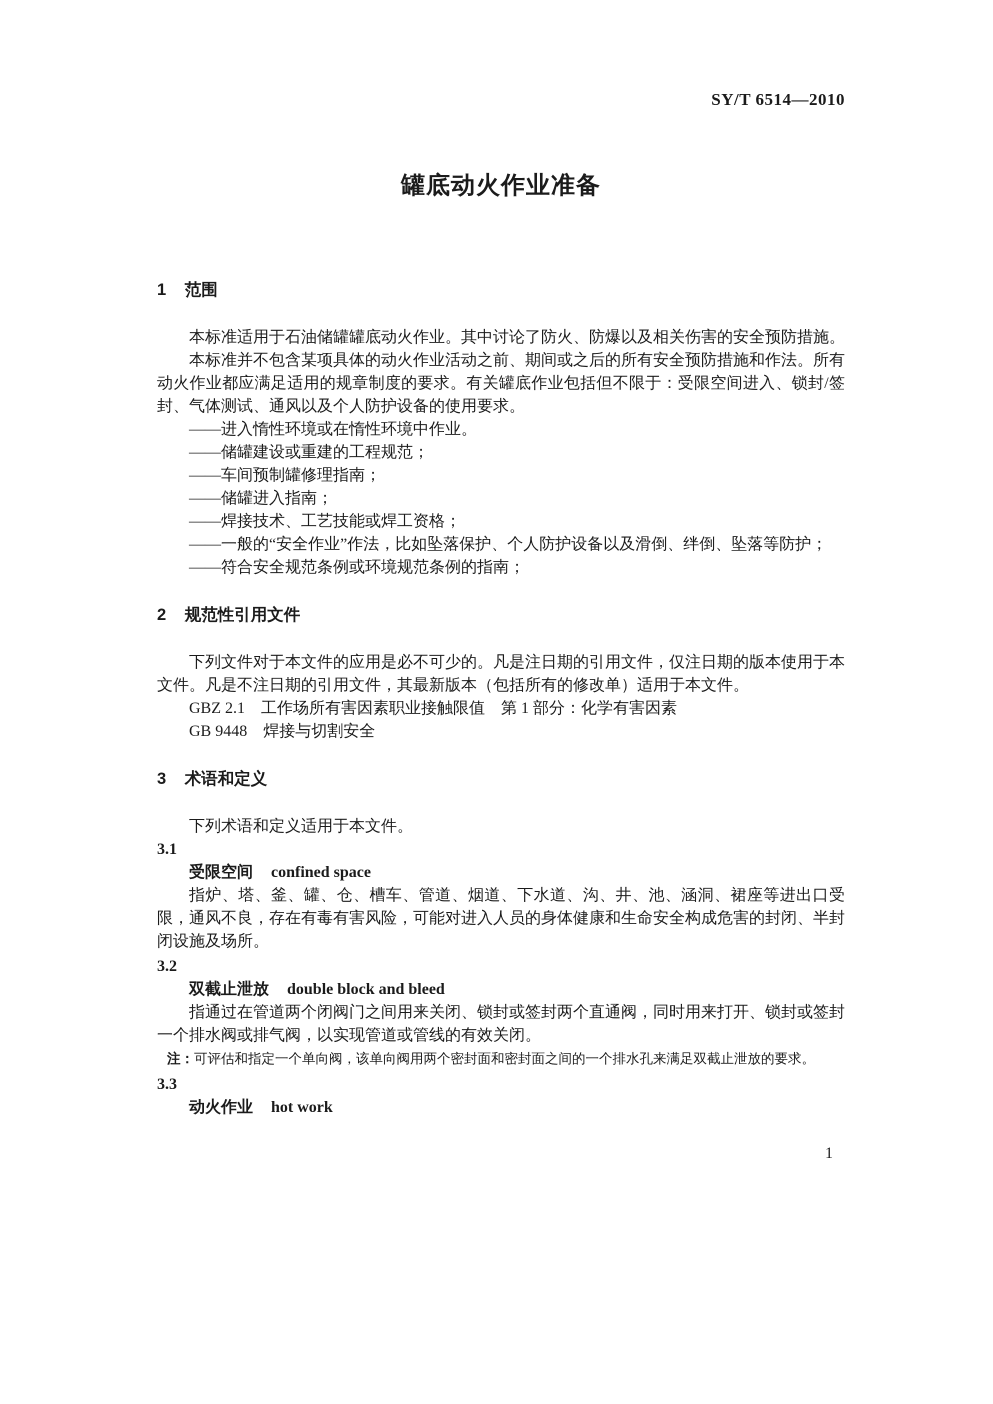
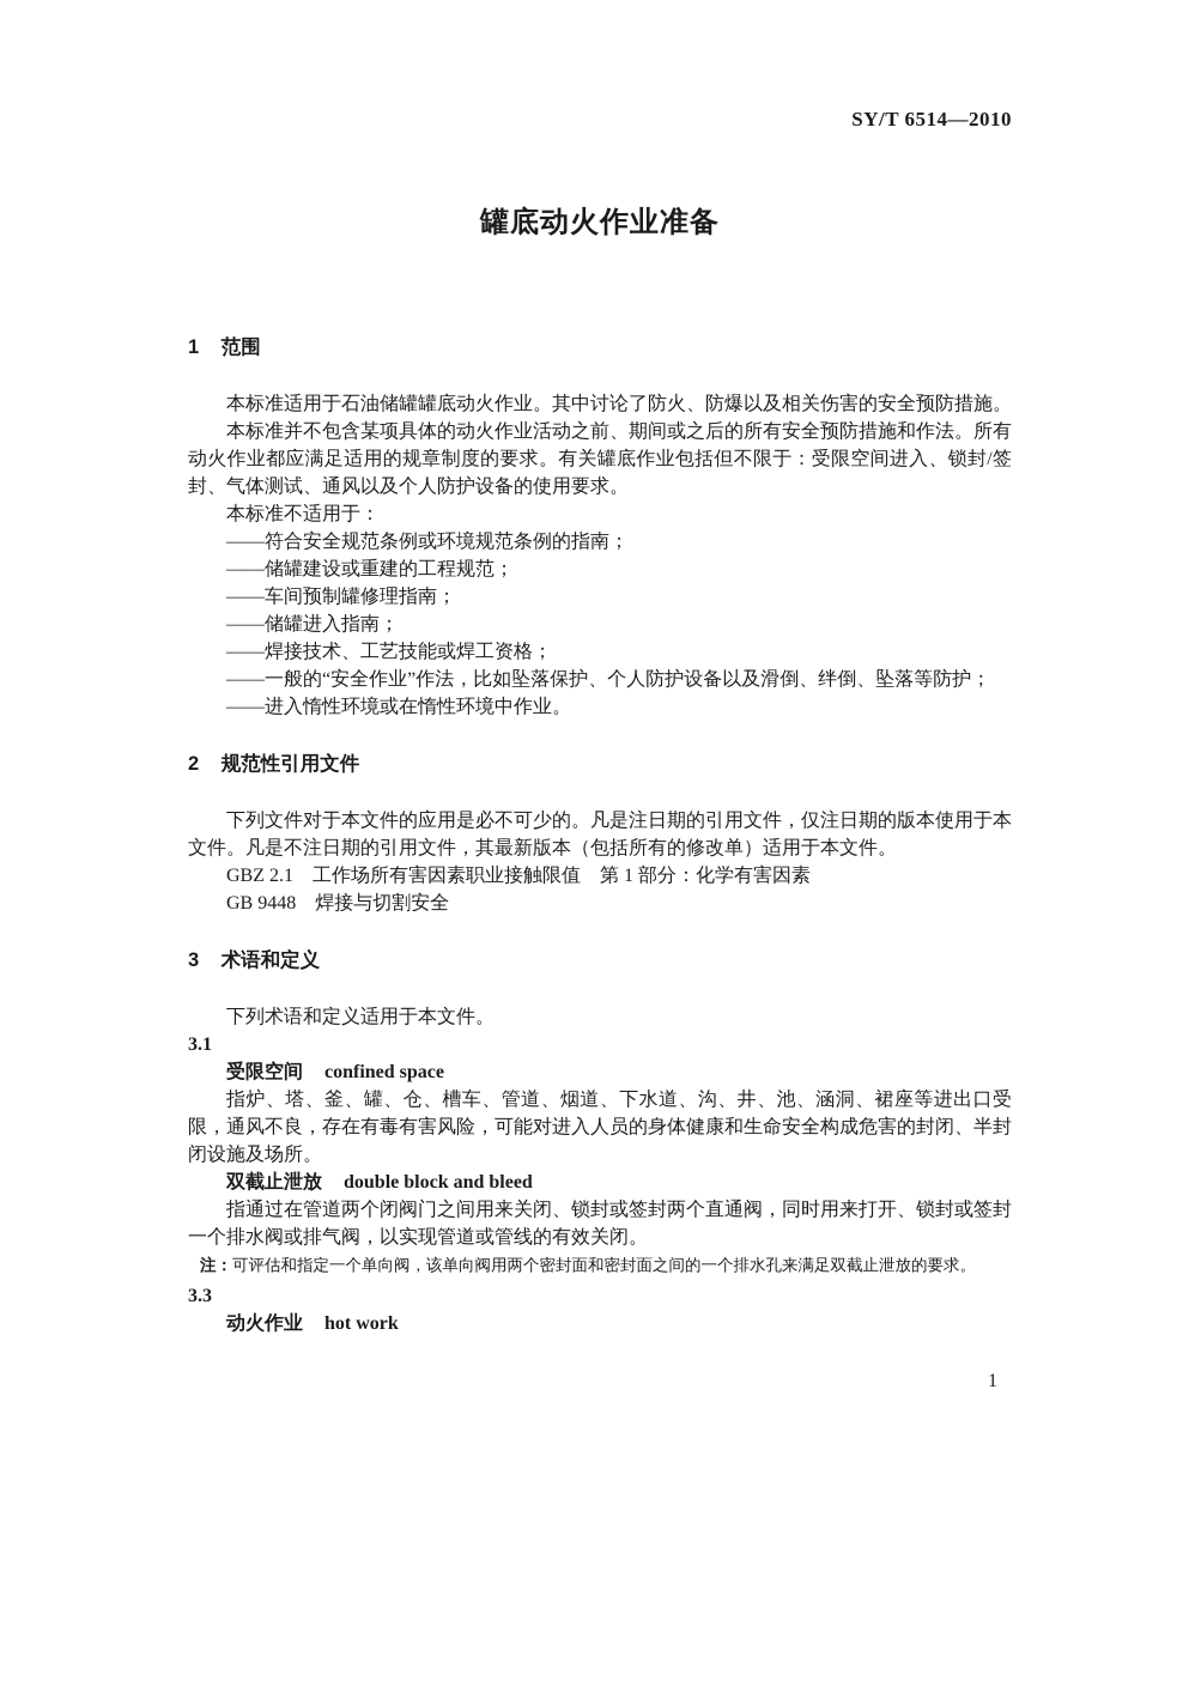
  SY/T 6514—2010
  罐底动火作业准备
  1 范围
  本标准适用于石油储罐罐底动火作业。其中讨论了防火、防爆以及相关伤害的安全预防措施。
  本标准并不包含某项具体的动火作业活动之前、期间或之后的所有安全预防措施和作法。所有动火作业都应满足适用的规章制度的要求。有关罐底作业包括但不限于：受限空间进入、锁封/签封、气体测试、通风以及个人防护设备的使用要求。
+ 本标准不适用于：
- ——进入惰性环境或在惰性环境中作业。
+ ——符合安全规范条例或环境规范条例的指南；
  ——储罐建设或重建的工程规范；
  ——车间预制罐修理指南；
  ——储罐进入指南；
  ——焊接技术、工艺技能或焊工资格；
  ——一般的“安全作业”作法，比如坠落保护、个人防护设备以及滑倒、绊倒、坠落等防护；
- ——符合安全规范条例或环境规范条例的指南；
+ ——进入惰性环境或在惰性环境中作业。
  2 规范性引用文件
  下列文件对于本文件的应用是必不可少的。凡是注日期的引用文件，仅注日期的版本使用于本文件。凡是不注日期的引用文件，其最新版本（包括所有的修改单）适用于本文件。
  GBZ 2.1 工作场所有害因素职业接触限值 第 1 部分：化学有害因素
  GB 9448 焊接与切割安全
  3 术语和定义
  下列术语和定义适用于本文件。
  3.1
  受限空间 confined space
  指炉、塔、釜、罐、仓、槽车、管道、烟道、下水道、沟、井、池、涵洞、裙座等进出口受限，通风不良，存在有毒有害风险，可能对进入人员的身体健康和生命安全构成危害的封闭、半封闭设施及场所。
- 3.2
  双截止泄放 double block and bleed
  指通过在管道两个闭阀门之间用来关闭、锁封或签封两个直通阀，同时用来打开、锁封或签封一个排水阀或排气阀，以实现管道或管线的有效关闭。
  注：可评估和指定一个单向阀，该单向阀用两个密封面和密封面之间的一个排水孔来满足双截止泄放的要求。
  3.3
  动火作业 hot work
  1
